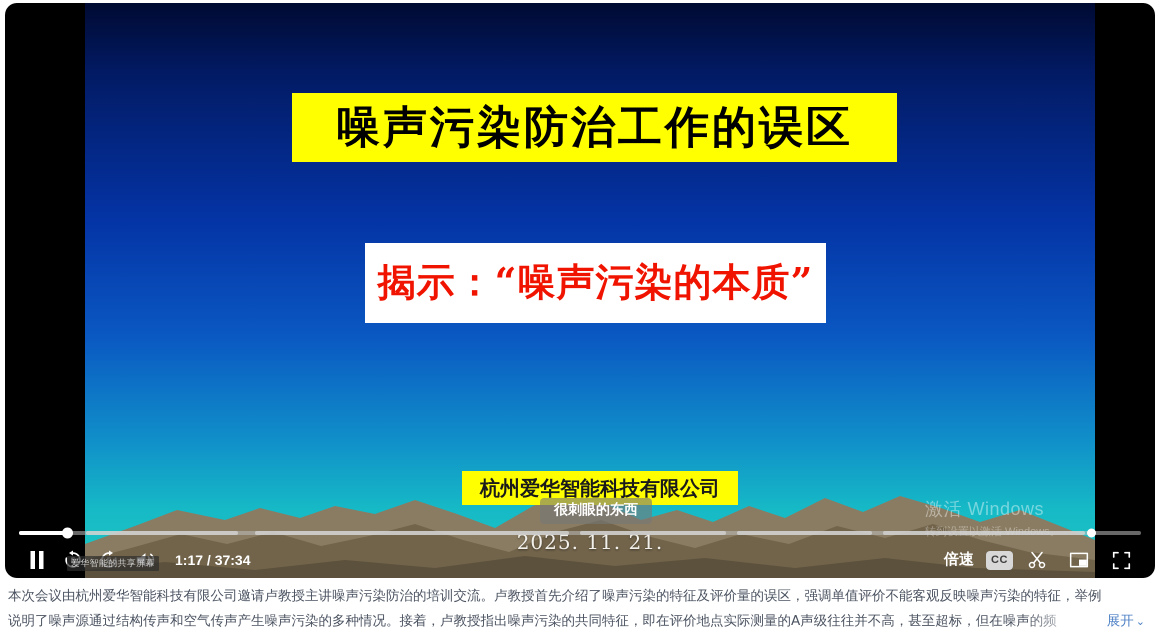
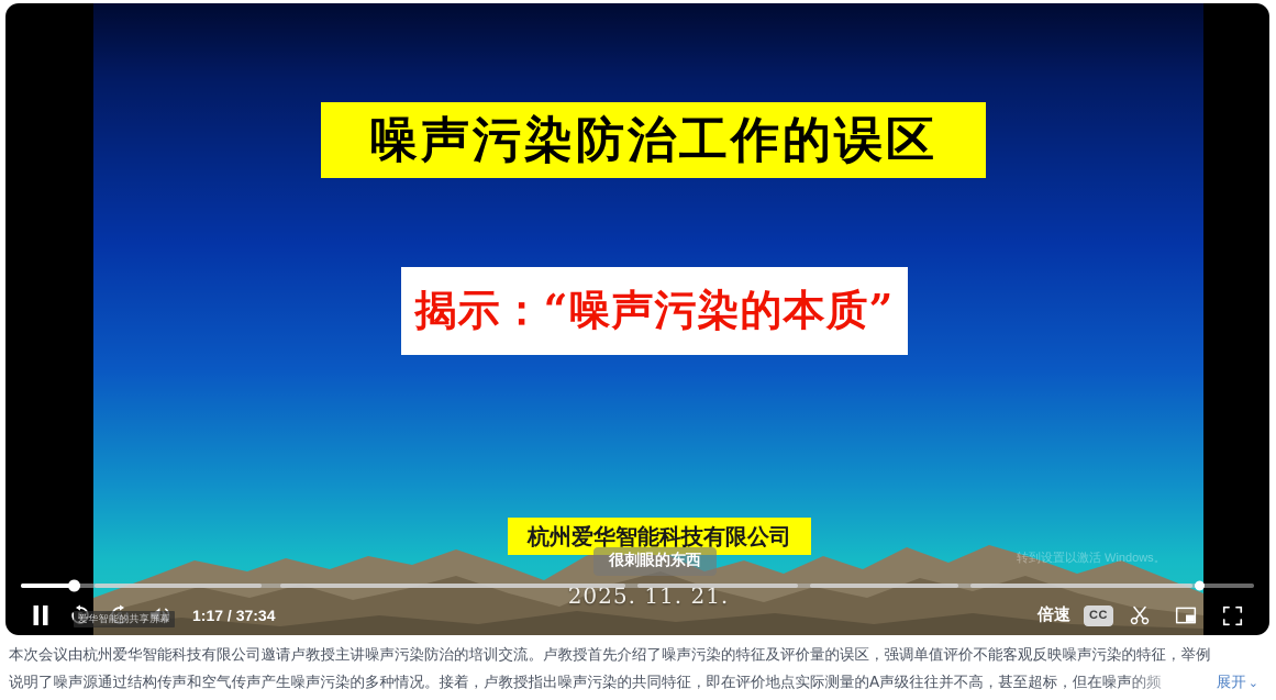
  噪声污染防治工作的误区
  揭示：“噪声污染的本质”
  杭州爱华智能科技有限公司
  很刺眼的东西
  2025. 11. 21.
- 激活 Windows
  转到设置以激活 Windows。
  5
  5
  1:17 / 37:34
  倍速
  CC
  爱华智能的共享屏幕
  本次会议由杭州爱华智能科技有限公司邀请卢教授主讲噪声污染防治的培训交流。卢教授首先介绍了噪声污染的特征及评价量的误区，强调单值评价不能客观反映噪声污染的特征，举例
  说明了噪声源通过结构传声和空气传声产生噪声污染的多种情况。接着，卢教授指出噪声污染的共同特征，即在评价地点实际测量的A声级往往并不高，甚至超标，但在噪声
  展开 ⌄
